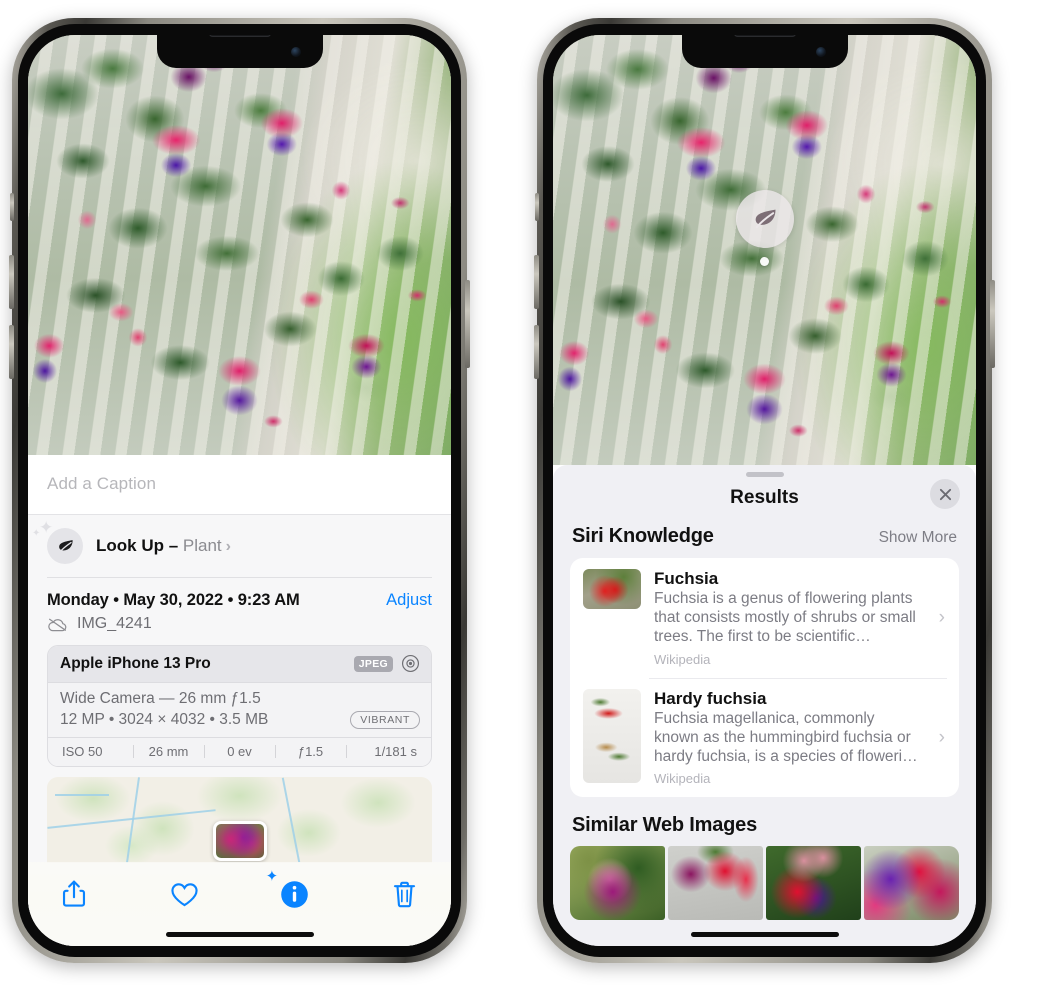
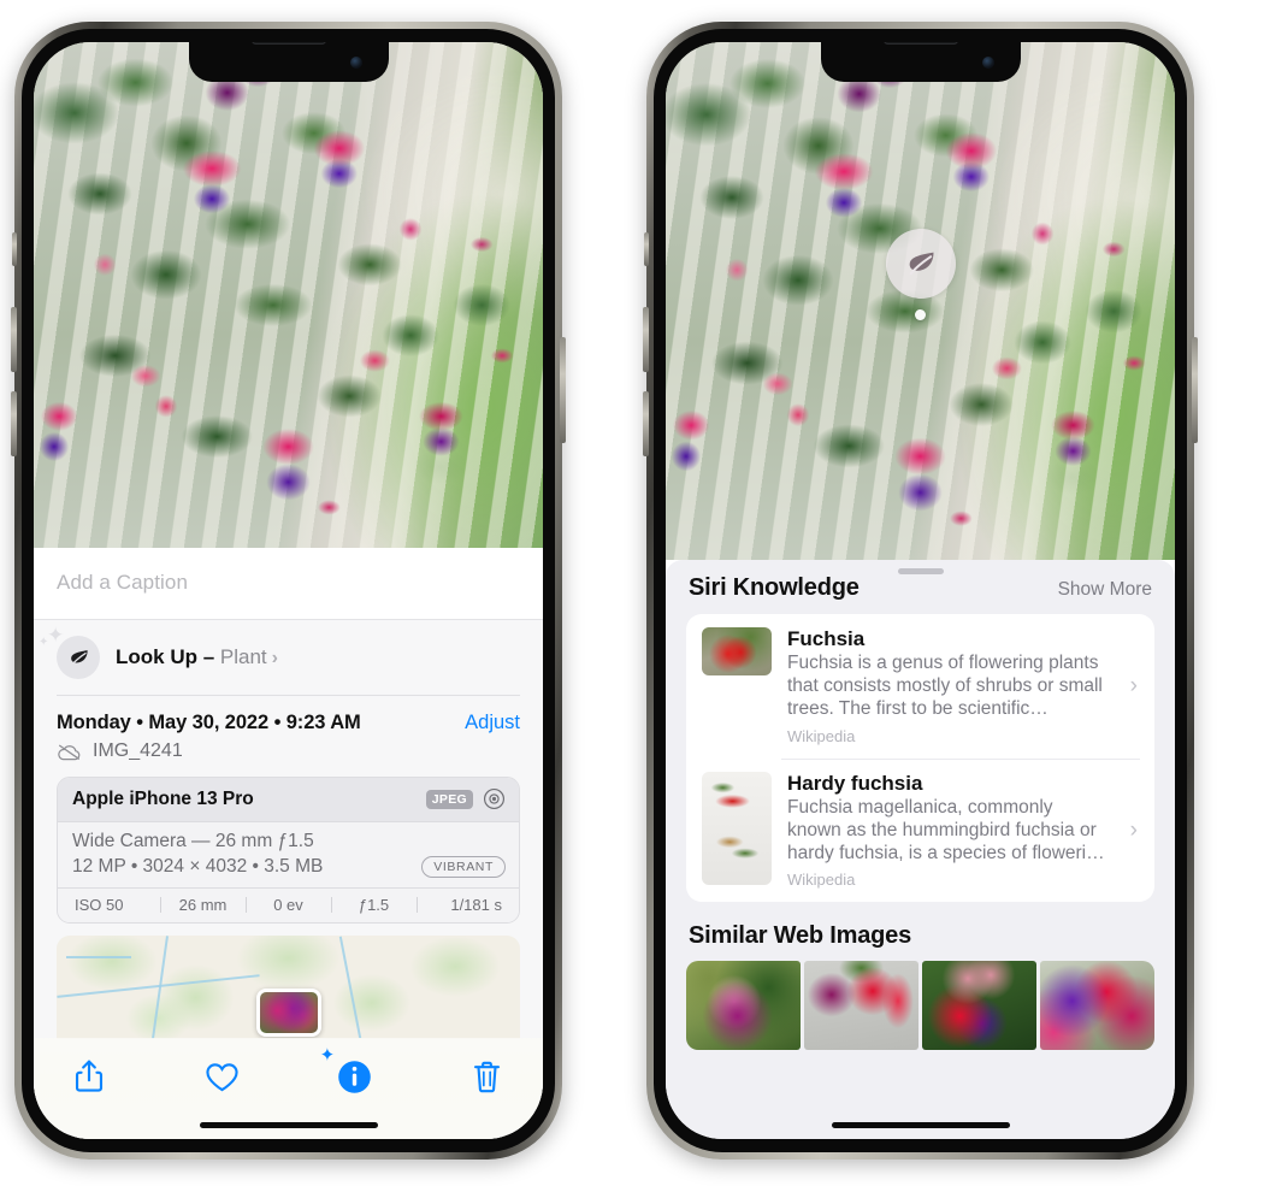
  Add a Caption
  Look Up – Plant ›
  Monday • May 30, 2022 • 9:23 AM
  Adjust
  IMG_4241
  Apple iPhone 13 Pro
  JPEG
  Wide Camera — 26 mm ƒ1.5
  12 MP • 3024 × 4032 • 3.5 MB
  VIBRANT
  ISO 50
  26 mm
  0 ev
  ƒ1.5
  1/181 s
  ✦
- Results
  Siri Knowledge
  Show More
  Fuchsia
  Fuchsia is a genus of flowering plants that consists mostly of shrubs or small trees. The first to be scientific…
  Wikipedia
  ›
  Hardy fuchsia
  Fuchsia magellanica, commonly known as the hummingbird fuchsia or hardy fuchsia, is a species of floweri…
  Wikipedia
  ›
  Similar Web Images
